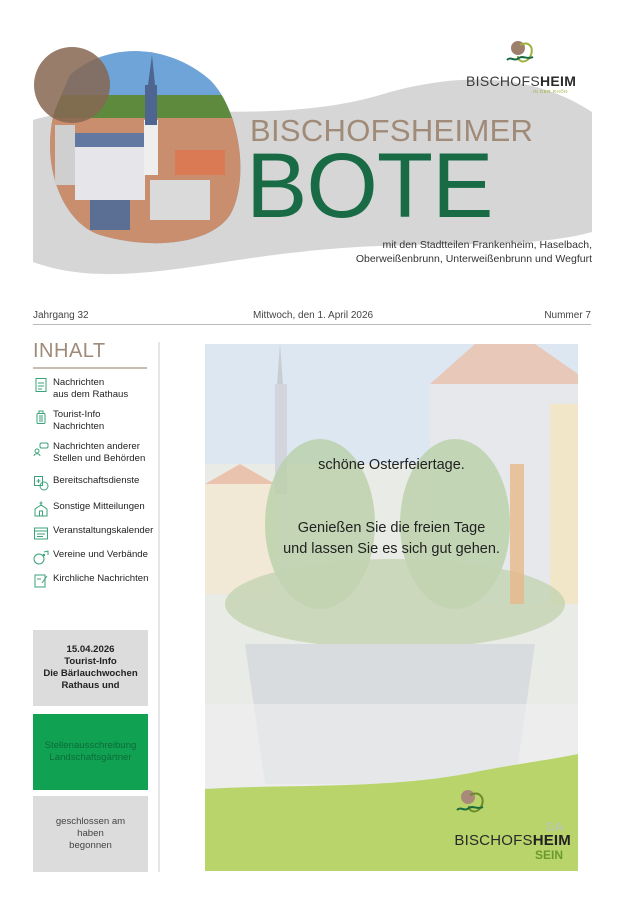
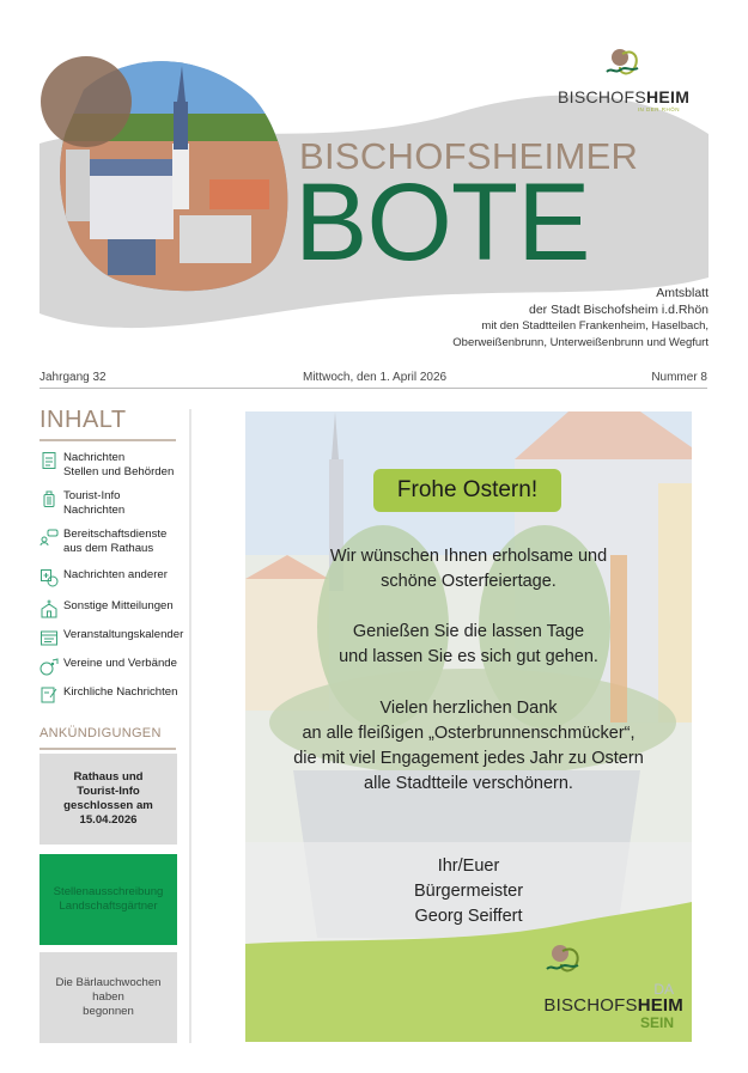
  BISCHOFSHEIM
  BISCHOFSHEIMER
  BOTE
+ Amtsblatt
+ der Stadt Bischofsheim i.d.Rhön
  mit den Stadtteilen Frankenheim, Haselbach,
  Oberweißenbrunn, Unterweißenbrunn und Wegfurt
  Jahrgang 32
  Mittwoch, den 1. April 2026
- Nummer 7
+ Nummer 8
  INHALT
  Nachrichten
- aus dem Rathaus
+ Stellen und Behörden
  Tourist-Info
  Nachrichten
- Nachrichten anderer
+ Bereitschaftsdienste
- Stellen und Behörden
+ aus dem Rathaus
- Bereitschaftsdienste
+ Nachrichten anderer
  Sonstige Mitteilungen
  Veranstaltungskalender
  Vereine und Verbände
  Kirchliche Nachrichten
+ ANKÜNDIGUNGEN
- 15.04.2026
+ Rathaus und
  Tourist-Info
- Die Bärlauchwochen
+ geschlossen am
- Rathaus und
+ 15.04.2026
  Stellenausschreibung
  Landschaftsgärtner
- geschlossen am
+ Die Bärlauchwochen
  haben
  begonnen
+ Frohe Ostern!
+ Wir wünschen Ihnen erholsame und
  schöne Osterfeiertage.
- Genießen Sie die freien Tage
+ Genießen Sie die lassen Tage
  und lassen Sie es sich gut gehen.
+ Vielen herzlichen Dank
+ an alle fleißigen „Osterbrunnenschmücker“,
+ die mit viel Engagement jedes Jahr zu Ostern
+ alle Stadtteile verschönern.
+ Ihr/Euer
+ Bürgermeister
+ Georg Seiffert
  DA
  BISCHOFSHEIM
  SEIN
